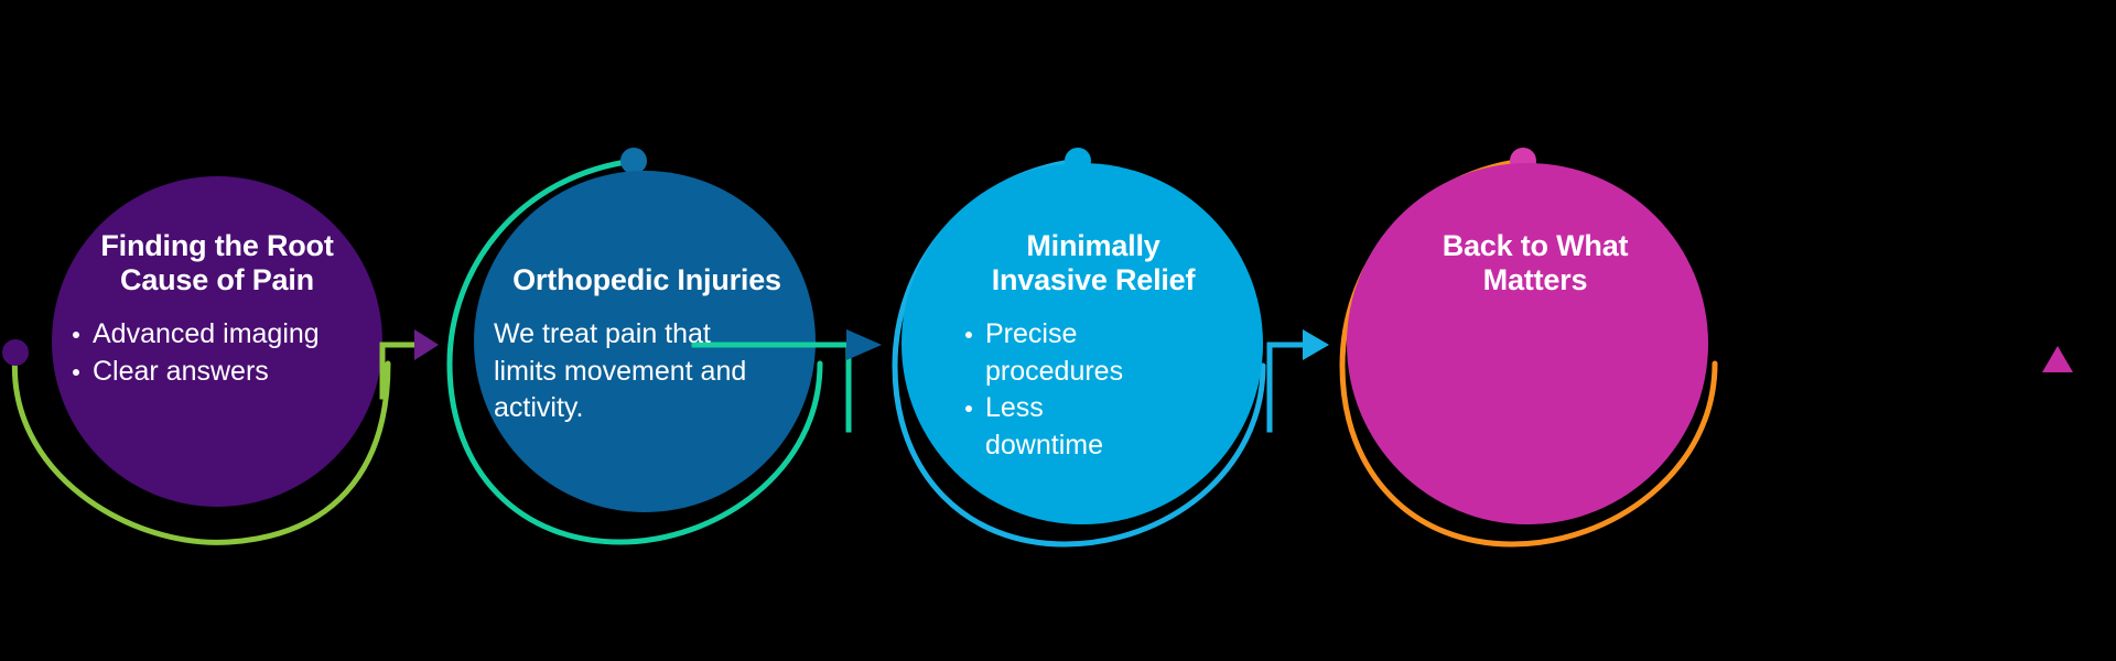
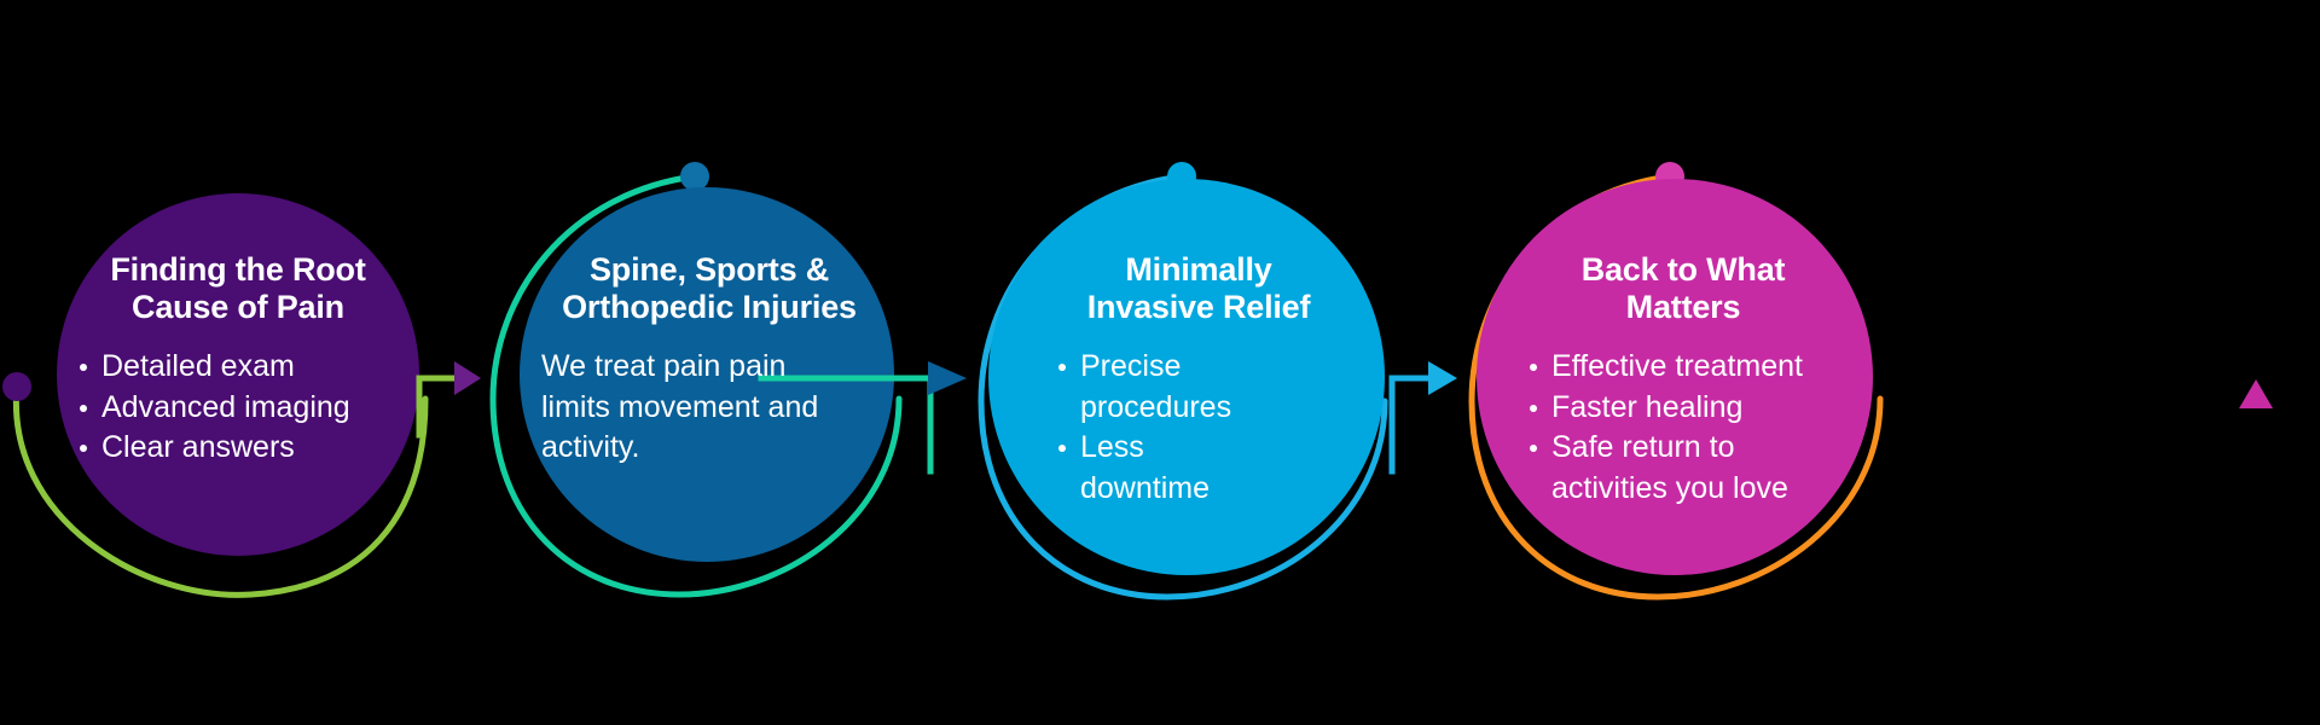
  Finding the Root
  Cause of Pain
+ Detailed exam
  Advanced imaging
  Clear answers
+ Spine, Sports &
  Orthopedic Injuries
- We treat pain that limits movement and activity.
+ We treat pain pain limits movement and activity.
  Minimally
  Invasive Relief
  Precise procedures
  Less downtime
  Back to What
  Matters
+ Effective treatment
+ Faster healing
+ Safe return to activities you love
